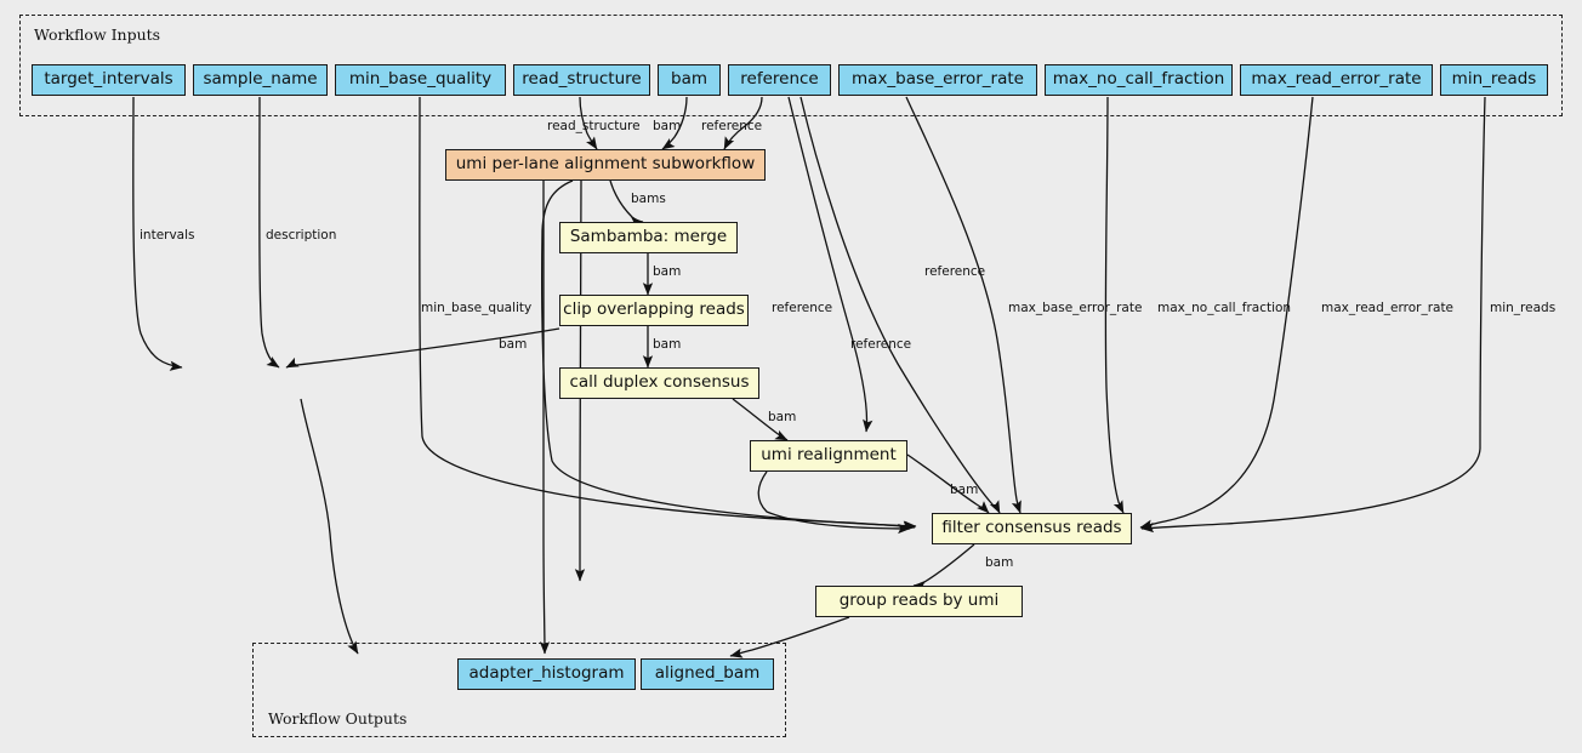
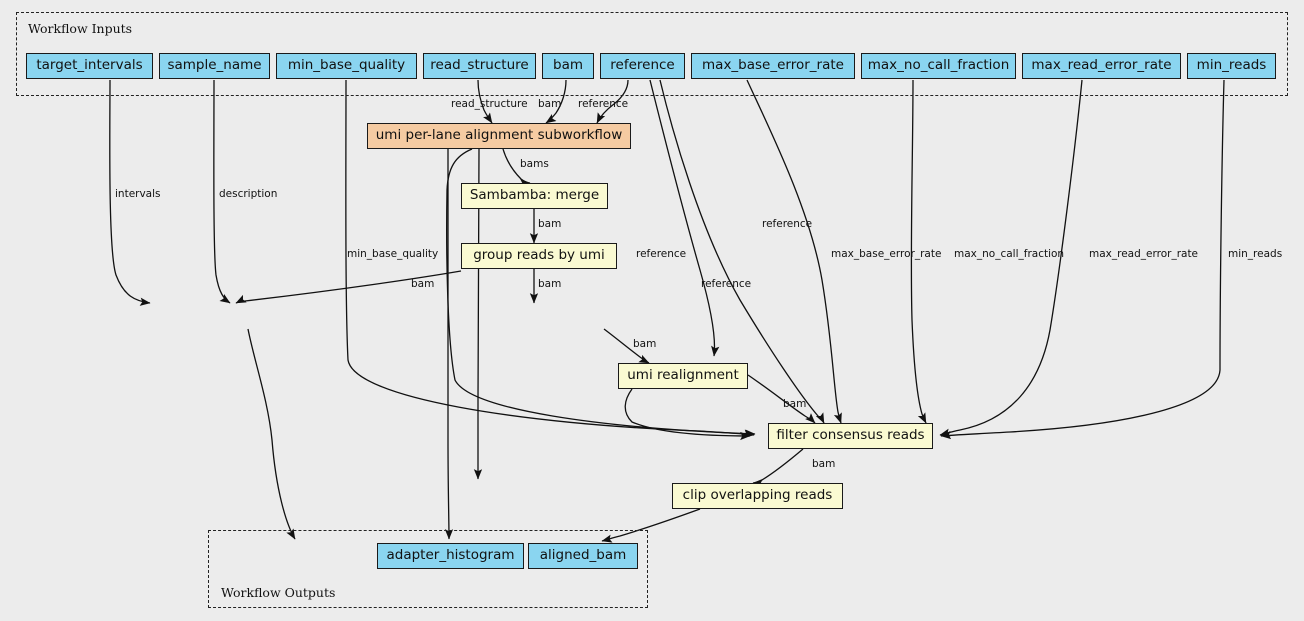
  Workflow Inputs
  Workflow Outputs
  target_intervals
  sample_name
  min_base_quality
  read_structure
  bam
  reference
  max_base_error_rate
  max_no_call_fraction
  max_read_error_rate
  min_reads
  umi per-lane alignment subworkflow
  Sambamba: merge
- clip overlapping reads
+ group reads by umi
- call duplex consensus
  umi realignment
  filter consensus reads
- group reads by umi
+ clip overlapping reads
  adapter_histogram
  aligned_bam
  read_structure
  bam
  reference
  bams
  intervals
  description
  bam
  reference
  min_base_quality
  reference
  max_base_error_rate
  max_no_call_fraction
  max_read_error_rate
  min_reads
  bam
  bam
  reference
  bam
  bam
  bam
